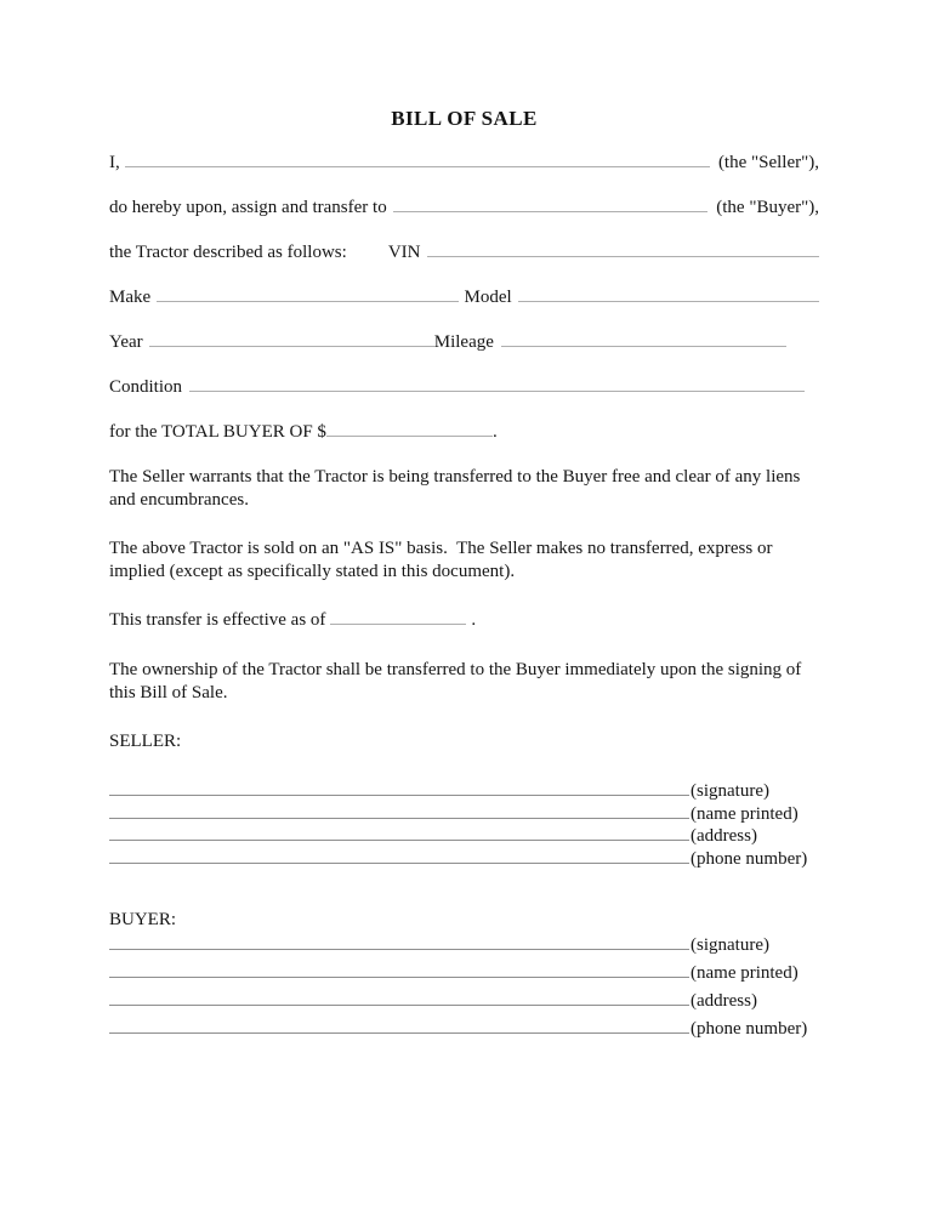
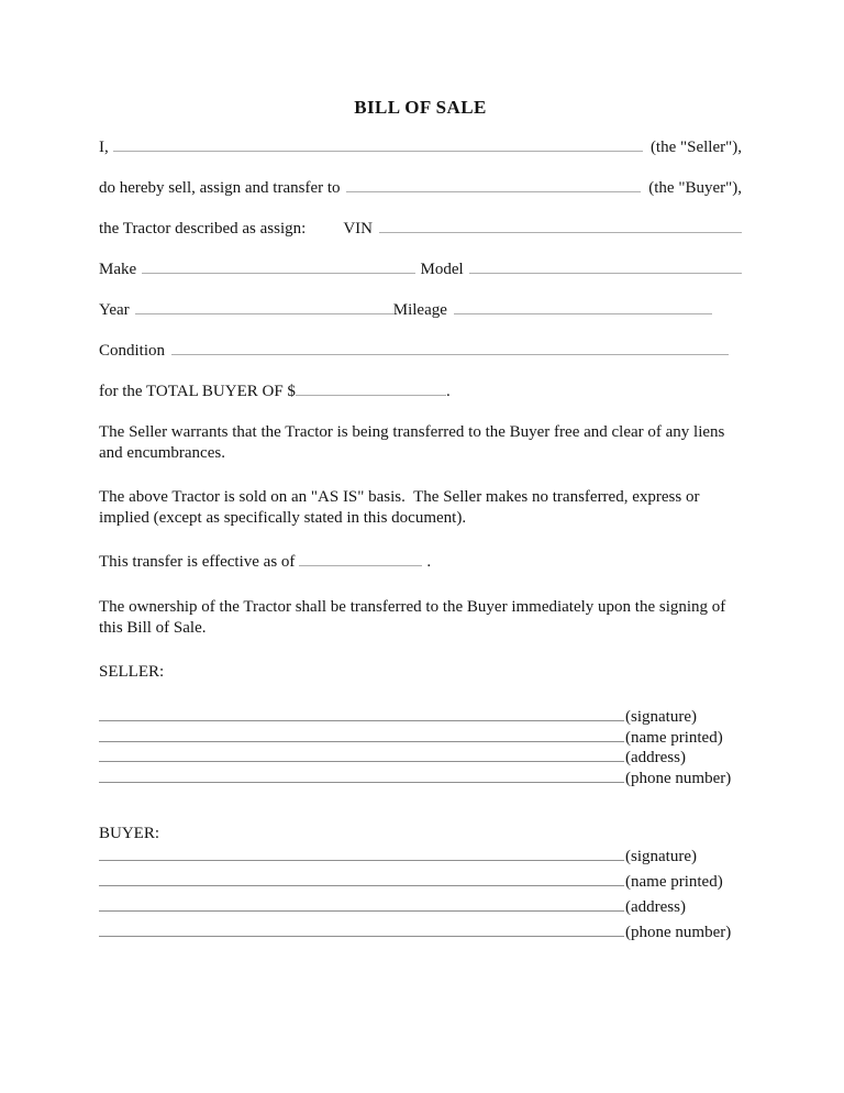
  BILL OF SALE
  I,
  (the "Seller"),
- do hereby upon, assign and transfer to
+ do hereby sell, assign and transfer to
  (the "Buyer"),
- the Tractor described as follows:
+ the Tractor described as assign:
  VIN
  Make
  Model
  Year
  Mileage
  Condition
  for the TOTAL BUYER OF $
  .
  The Seller warrants that the Tractor is being transferred to the Buyer free and clear of any liens and encumbrances.
  The above Tractor is sold on an "AS IS" basis. The Seller makes no transferred, express or implied (except as specifically stated in this document).
  This transfer is effective as of
  .
  The ownership of the Tractor shall be transferred to the Buyer immediately upon the signing of this Bill of Sale.
  SELLER:
  (signature)
  (name printed)
  (address)
  (phone number)
  BUYER:
  (signature)
  (name printed)
  (address)
  (phone number)
